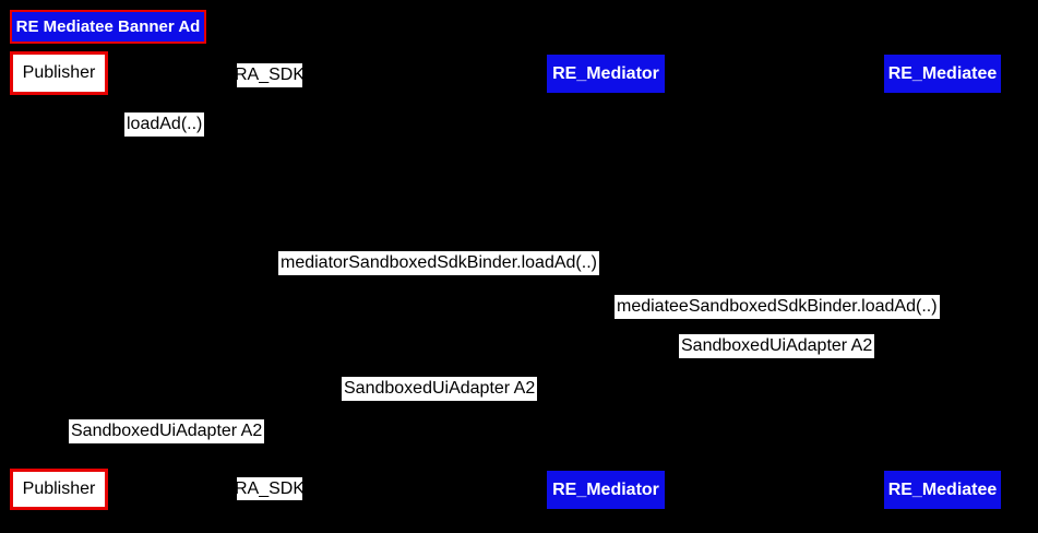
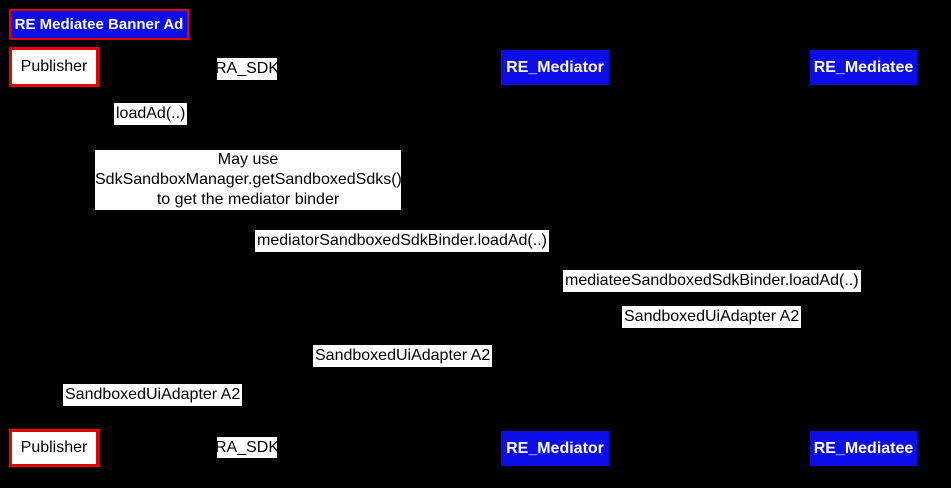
  RE Mediatee Banner Ad
  Publisher
  RA_SDK
  RE_Mediator
  RE_Mediatee
  loadAd(..)
+ May use
+ SdkSandboxManager.getSandboxedSdks()
+ to get the mediator binder
  mediatorSandboxedSdkBinder.loadAd(..)
  mediateeSandboxedSdkBinder.loadAd(..)
  SandboxedUiAdapter A2
  SandboxedUiAdapter A2
  SandboxedUiAdapter A2
  Publisher
  RA_SDK
  RE_Mediator
  RE_Mediatee
